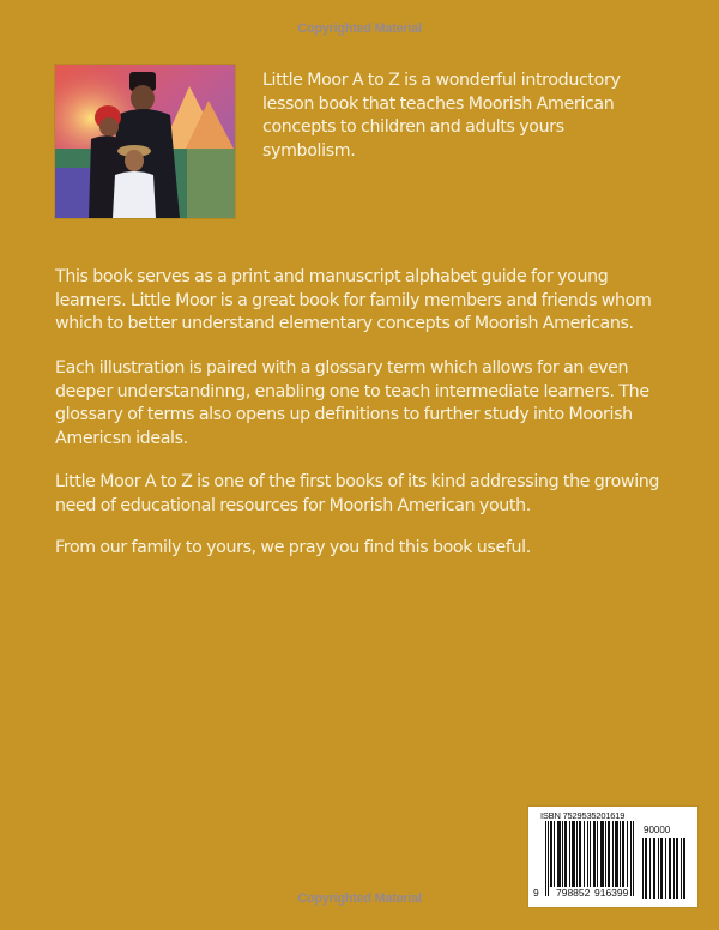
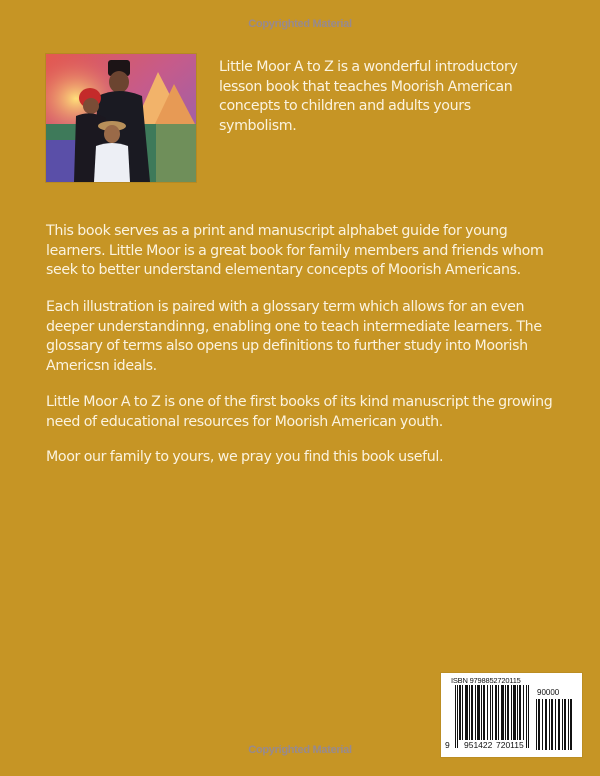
  Copyrighted Material
  Little Moor A to Z is a wonderful introductory lesson book that teaches Moorish American concepts to children and adults yours symbolism.
- This book serves as a print and manuscript alphabet guide for young learners. Little Moor is a great book for family members and friends whom which to better understand elementary concepts of Moorish Americans.
+ This book serves as a print and manuscript alphabet guide for young learners. Little Moor is a great book for family members and friends whom seek to better understand elementary concepts of Moorish Americans.
  Each illustration is paired with a glossary term which allows for an even deeper understandinng, enabling one to teach intermediate learners. The glossary of terms also opens up definitions to further study into Moorish Americsn ideals.
- Little Moor A to Z is one of the first books of its kind addressing the growing need of educational resources for Moorish American youth.
+ Little Moor A to Z is one of the first books of its kind manuscript the growing need of educational resources for Moorish American youth.
- From our family to yours, we pray you find this book useful.
+ Moor our family to yours, we pray you find this book useful.
- ISBN 7529535201619
+ ISBN 9798852720115
  90000
  9
- 798852
+ 951422
- 916399
+ 720115
  Copyrighted Material
